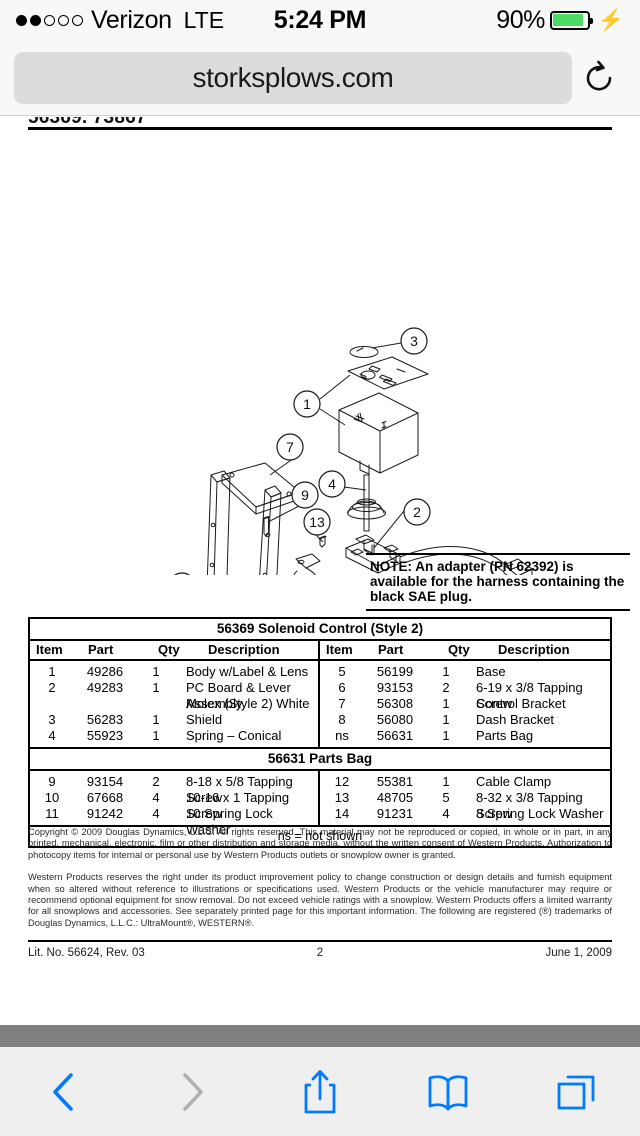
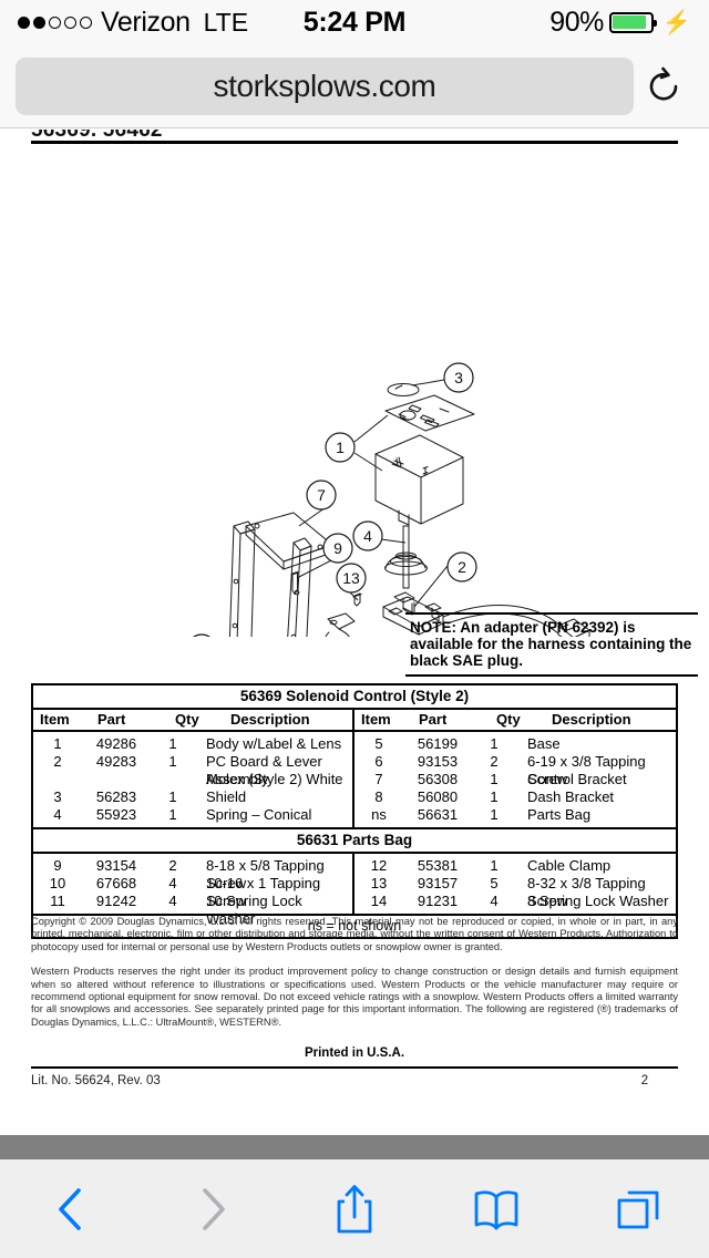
  Verizon
  LTE
  5:24 PM
  90%
  ⚡
  storksplows.com
- 56369, 73867
+ 56369, 56462
  3
  1
  7
  9
  4
  2
  13
  NOTE: An adapter (PN 62392) is available for the harness containing the black SAE plug.
  56369 Solenoid Control (Style 2)
  Item
  Part
  Qty
  Description
  1
  49286
  1
  Body w/Label & Lens
  2
  49283
  1
  PC Board & Lever Assembly
  Molex (Style 2) White
  3
  56283
  1
  Shield
  4
  55923
  1
  Spring – Conical
  Item
  Part
  Qty
  Description
  5
  56199
  1
  Base
  6
  93153
  2
  6-19 x 3/8 Tapping Screw
  7
  56308
  1
  Control Bracket
  8
  56080
  1
  Dash Bracket
  ns
  56631
  1
  Parts Bag
  56631 Parts Bag
  9
  93154
  2
  8-18 x 5/8 Tapping Screw
  10
  67668
  4
  10-16 x 1 Tapping Screw
  11
  91242
  4
  10 Spring Lock Washer
  12
  55381
  1
  Cable Clamp
  13
- 48705
+ 93157
  5
  8-32 x 3/8 Tapping Screw
  14
  91231
  4
  8 Spring Lock Washer
  ns = not shown
- Copyright © 2009 Douglas Dynamics, L.L.C. All rights reserved. This material may not be reproduced or copied, in whole or in part, in any printed, mechanical, electronic, film or other distribution and storage media, without the written consent of Western Products. Authorization to photocopy items for internal or personal use by Western Products outlets or snowplow owner is granted.
+ Copyright © 2009 Douglas Dynamics, L.L.C. All rights reserved. This material may not be reproduced or copied, in whole or in part, in any printed, mechanical, electronic, film or other distribution and storage media, without the written consent of Western Products. Authorization to photocopy used for internal or personal use by Western Products outlets or snowplow owner is granted.
  Western Products reserves the right under its product improvement policy to change construction or design details and furnish equipment when so altered without reference to illustrations or specifications used. Western Products or the vehicle manufacturer may require or recommend optional equipment for snow removal. Do not exceed vehicle ratings with a snowplow. Western Products offers a limited warranty for all snowplows and accessories. See separately printed page for this important information. The following are registered (®) trademarks of Douglas Dynamics, L.L.C.: UltraMount®, WESTERN®.
+ Printed in U.S.A.
  Lit. No. 56624, Rev. 03
  2
- June 1, 2009
